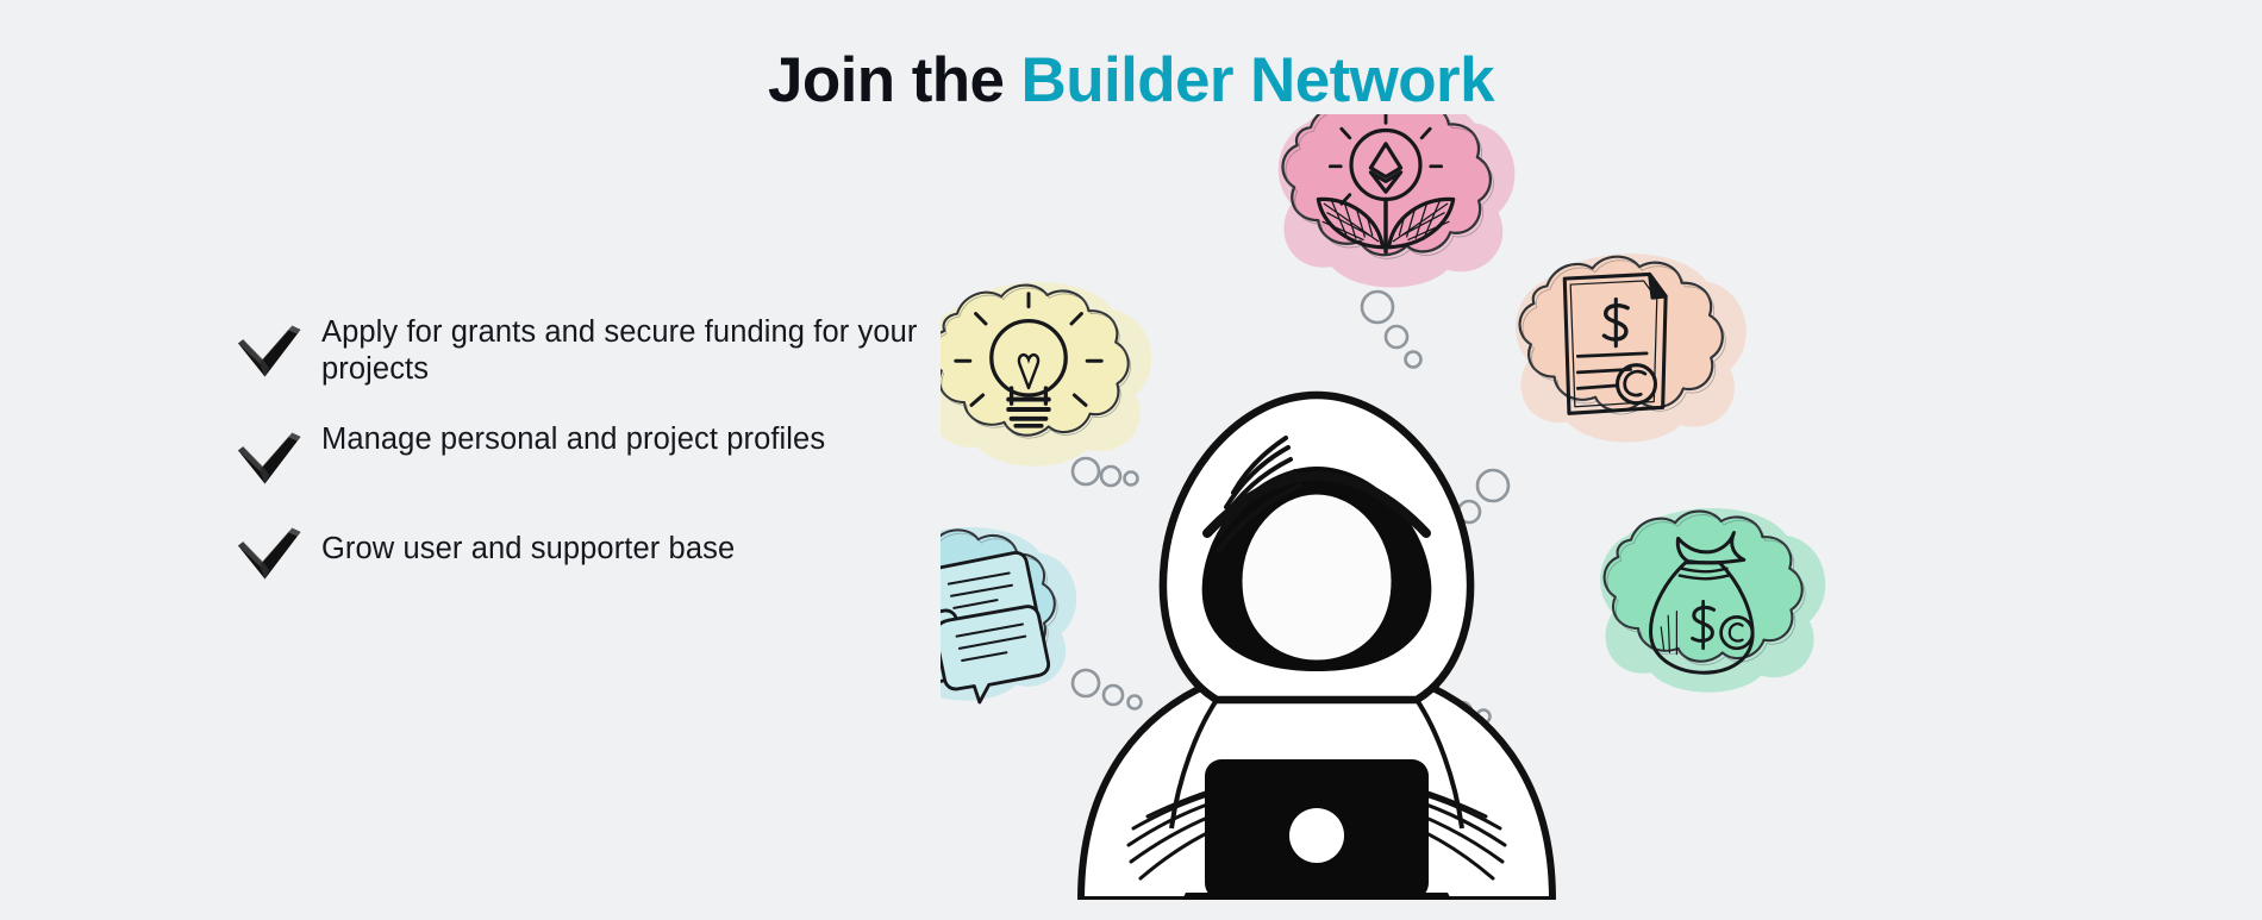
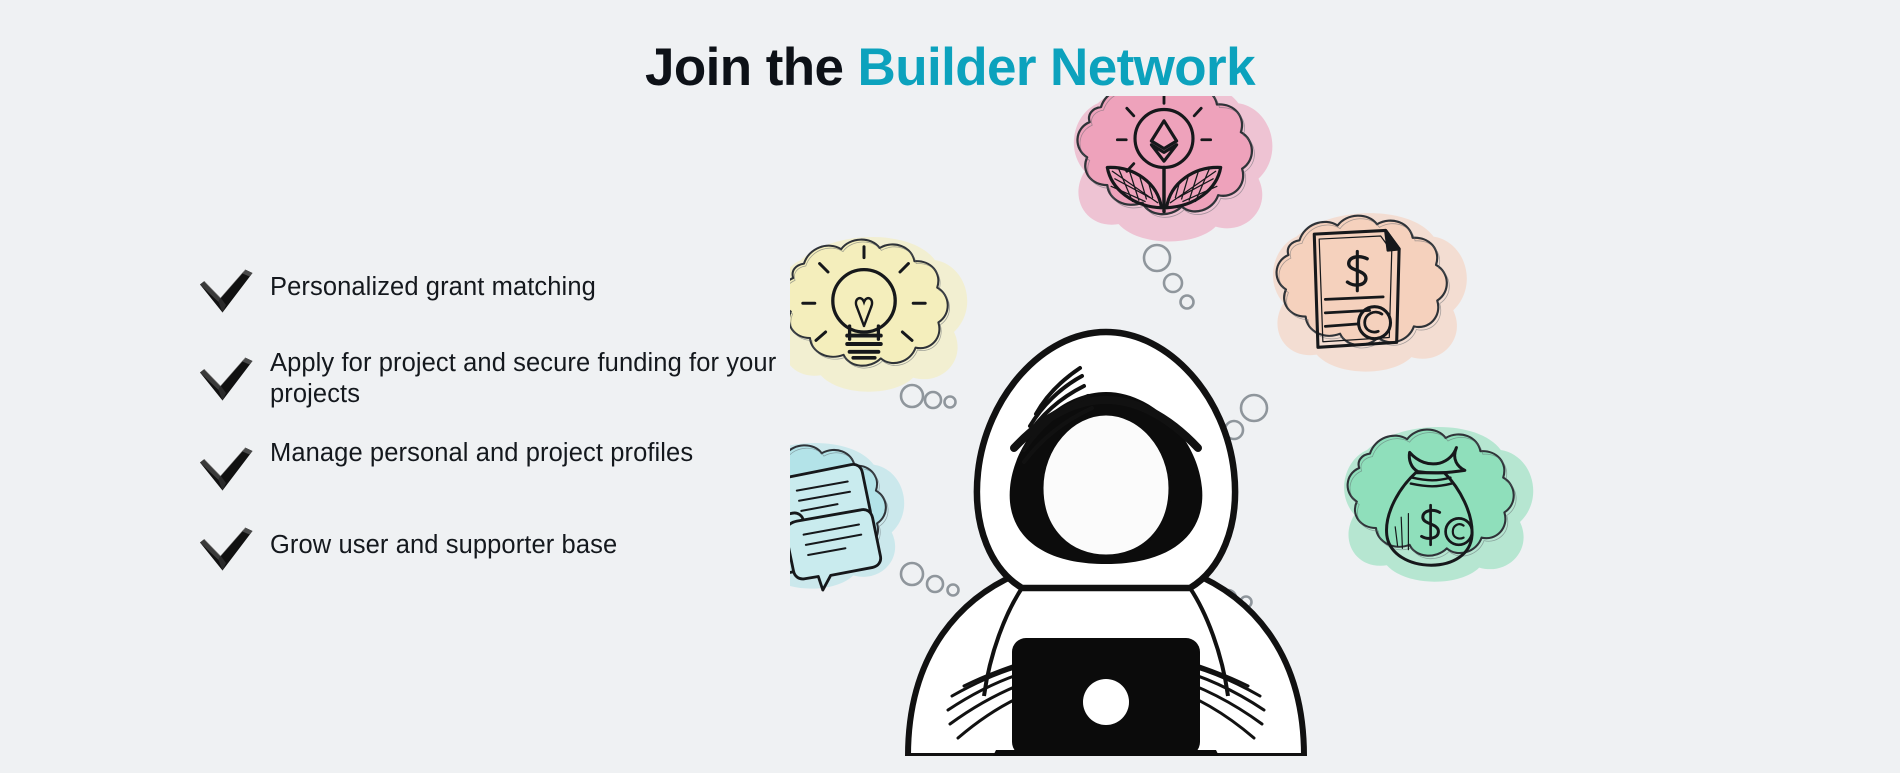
  Join the Builder Network
+ Personalized grant matching
- Apply for grants and secure funding for your projects
+ Apply for project and secure funding for your projects
  Manage personal and project profiles
  Grow user and supporter base
